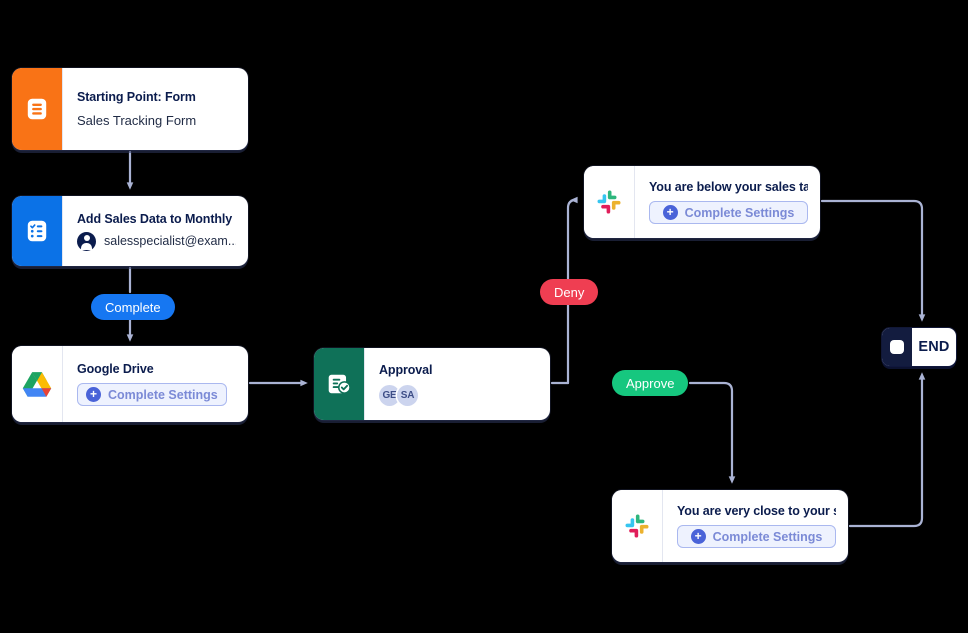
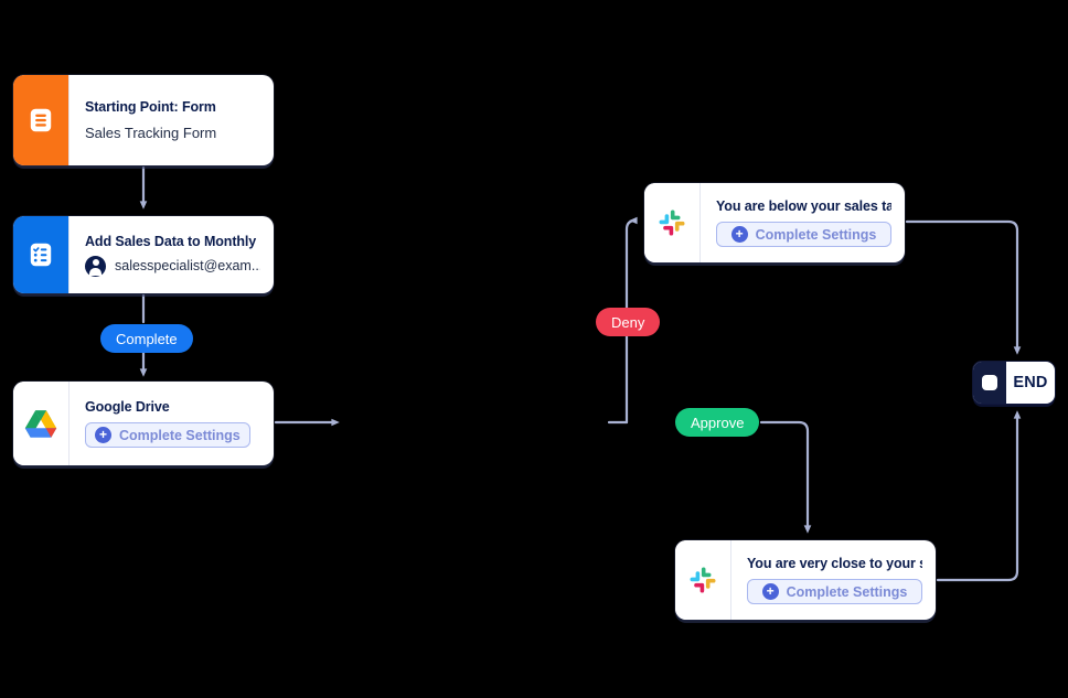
  Starting Point: Form
  Sales Tracking Form
  Add Sales Data to Monthly
  salesspecialist@exam..
  Google Drive
  +
  Complete Settings
- Approval
- GE
- SA
  You are below your sales ta
  +
  Complete Settings
  You are very close to your
  +
  Complete Settings
  END
  Complete
  Deny
  Approve
